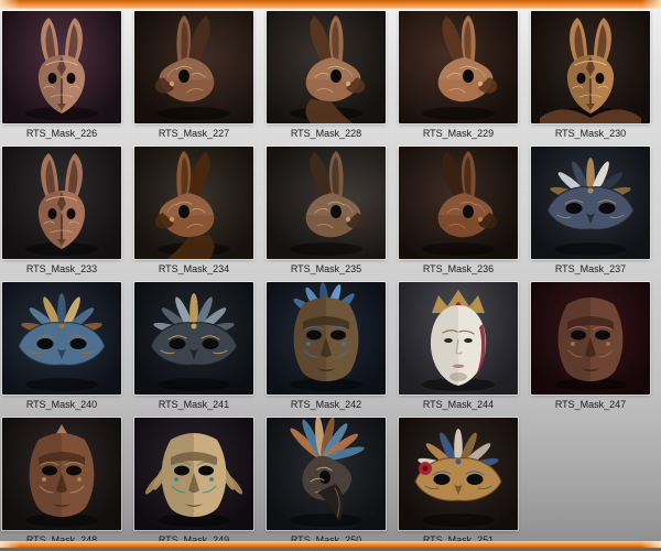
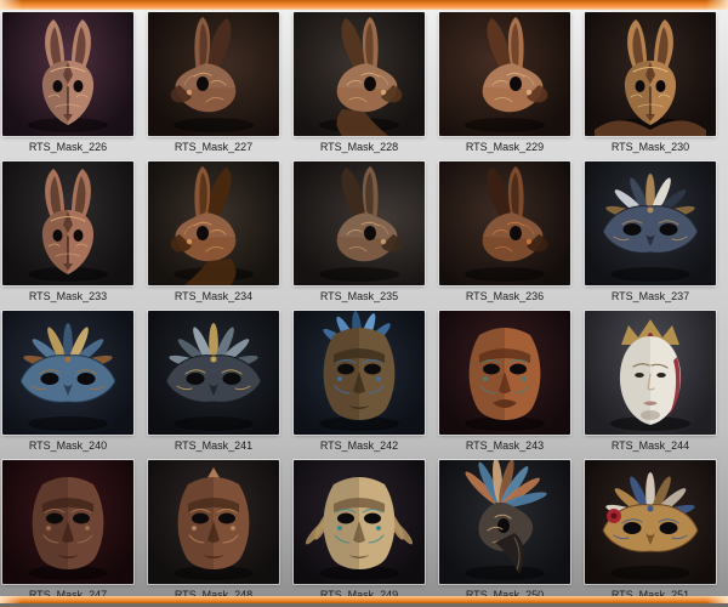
  RTS_Mask_226
  RTS_Mask_227
  RTS_Mask_228
  RTS_Mask_229
  RTS_Mask_230
  RTS_Mask_233
  RTS_Mask_234
  RTS_Mask_235
  RTS_Mask_236
  RTS_Mask_237
  RTS_Mask_240
  RTS_Mask_241
  RTS_Mask_242
+ RTS_Mask_243
  RTS_Mask_244
  RTS_Mask_247
  RTS_Mask_248
  RTS_Mask_249
  RTS_Mask_250
  RTS_Mask_251
